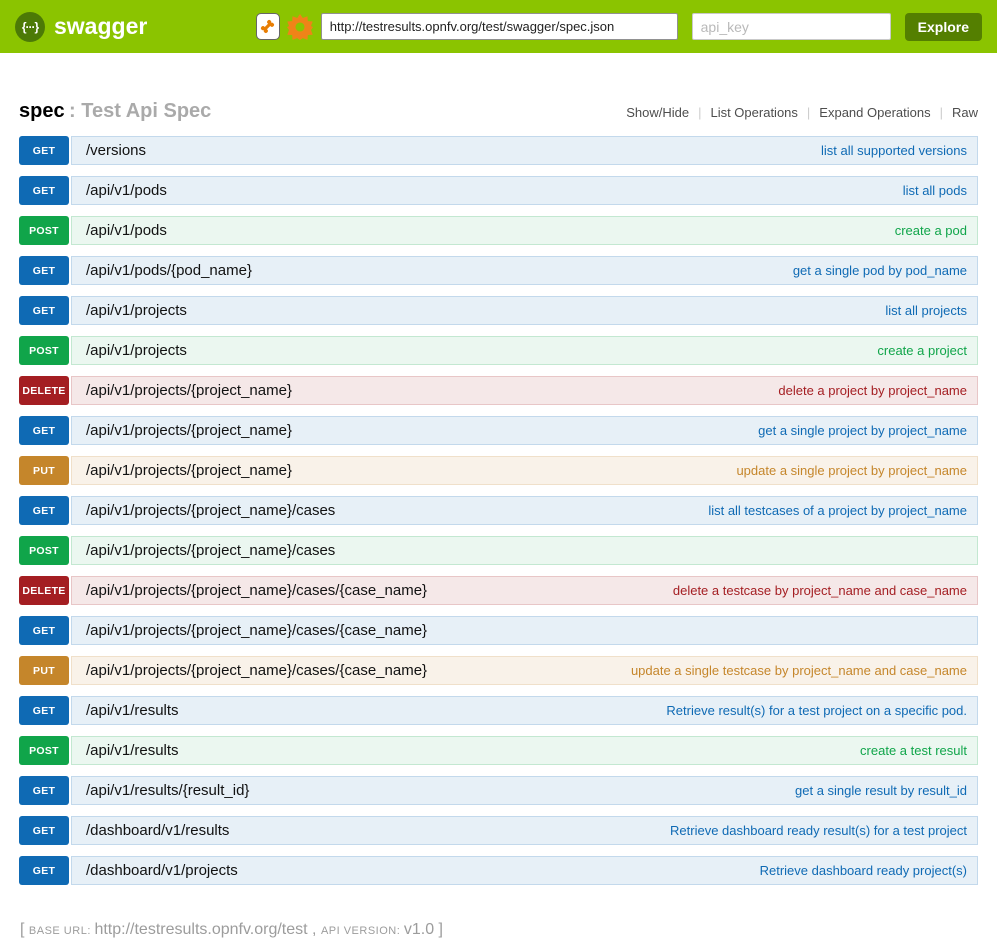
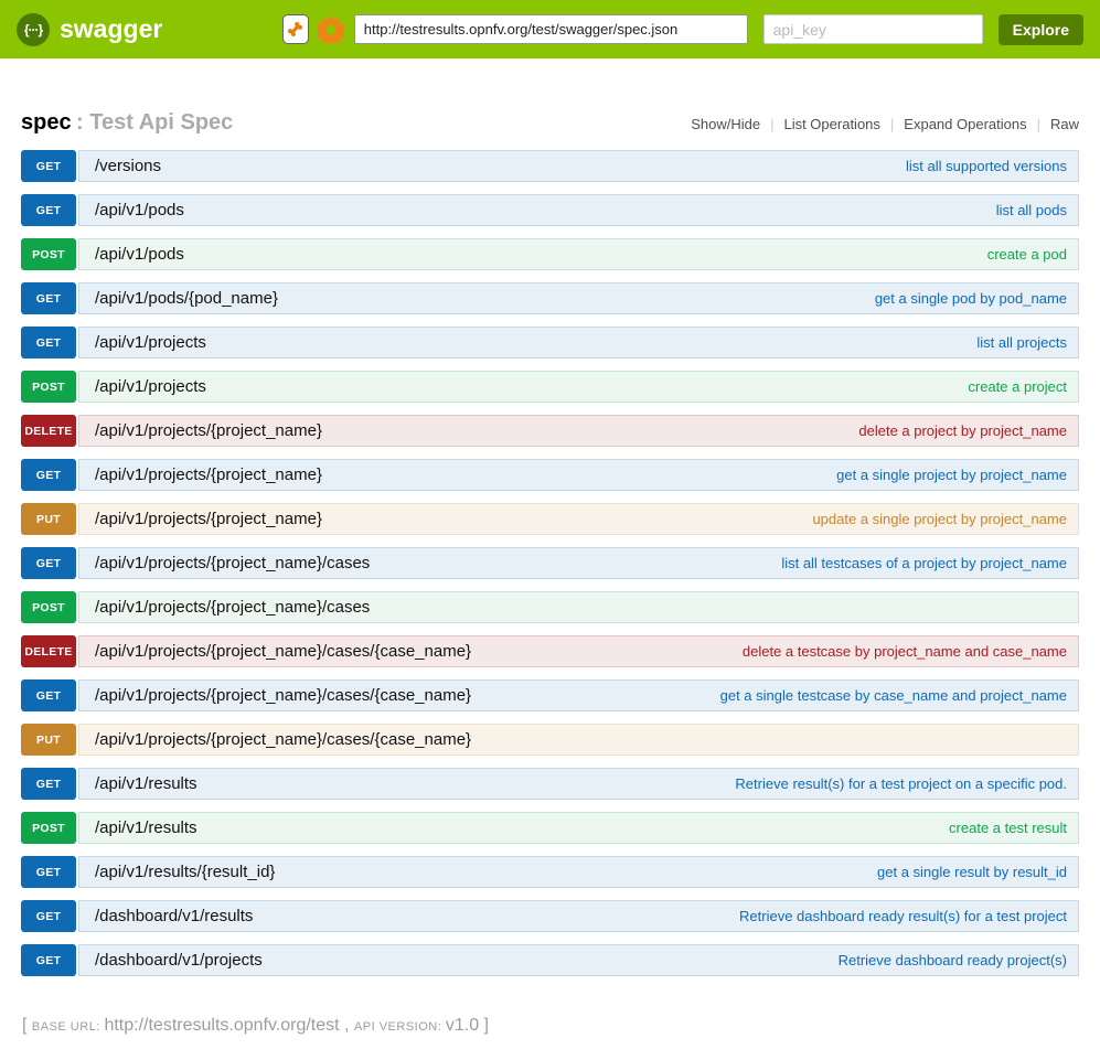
  {···}
  swagger
  http://testresults.opnfv.org/test/swagger/spec.json
  api_key
  Explore
  spec : Test Api Spec
  Show/Hide
  |
  List Operations
  |
  Expand Operations
  |
  Raw
  GET
  /versions
  list all supported versions
  GET
  /api/v1/pods
  list all pods
  POST
  /api/v1/pods
  create a pod
  GET
  /api/v1/pods/{pod_name}
  get a single pod by pod_name
  GET
  /api/v1/projects
  list all projects
  POST
  /api/v1/projects
  create a project
  DELETE
  /api/v1/projects/{project_name}
  delete a project by project_name
  GET
  /api/v1/projects/{project_name}
  get a single project by project_name
  PUT
  /api/v1/projects/{project_name}
  update a single project by project_name
  GET
  /api/v1/projects/{project_name}/cases
  list all testcases of a project by project_name
  POST
  /api/v1/projects/{project_name}/cases
  DELETE
  /api/v1/projects/{project_name}/cases/{case_name}
  delete a testcase by project_name and case_name
  GET
  /api/v1/projects/{project_name}/cases/{case_name}
+ get a single testcase by case_name and project_name
  PUT
  /api/v1/projects/{project_name}/cases/{case_name}
- update a single testcase by project_name and case_name
  GET
  /api/v1/results
  Retrieve result(s) for a test project on a specific pod.
  POST
  /api/v1/results
  create a test result
  GET
  /api/v1/results/{result_id}
  get a single result by result_id
  GET
  /dashboard/v1/results
  Retrieve dashboard ready result(s) for a test project
  GET
  /dashboard/v1/projects
  Retrieve dashboard ready project(s)
  [ BASE URL: http://testresults.opnfv.org/test , API VERSION: v1.0 ]
